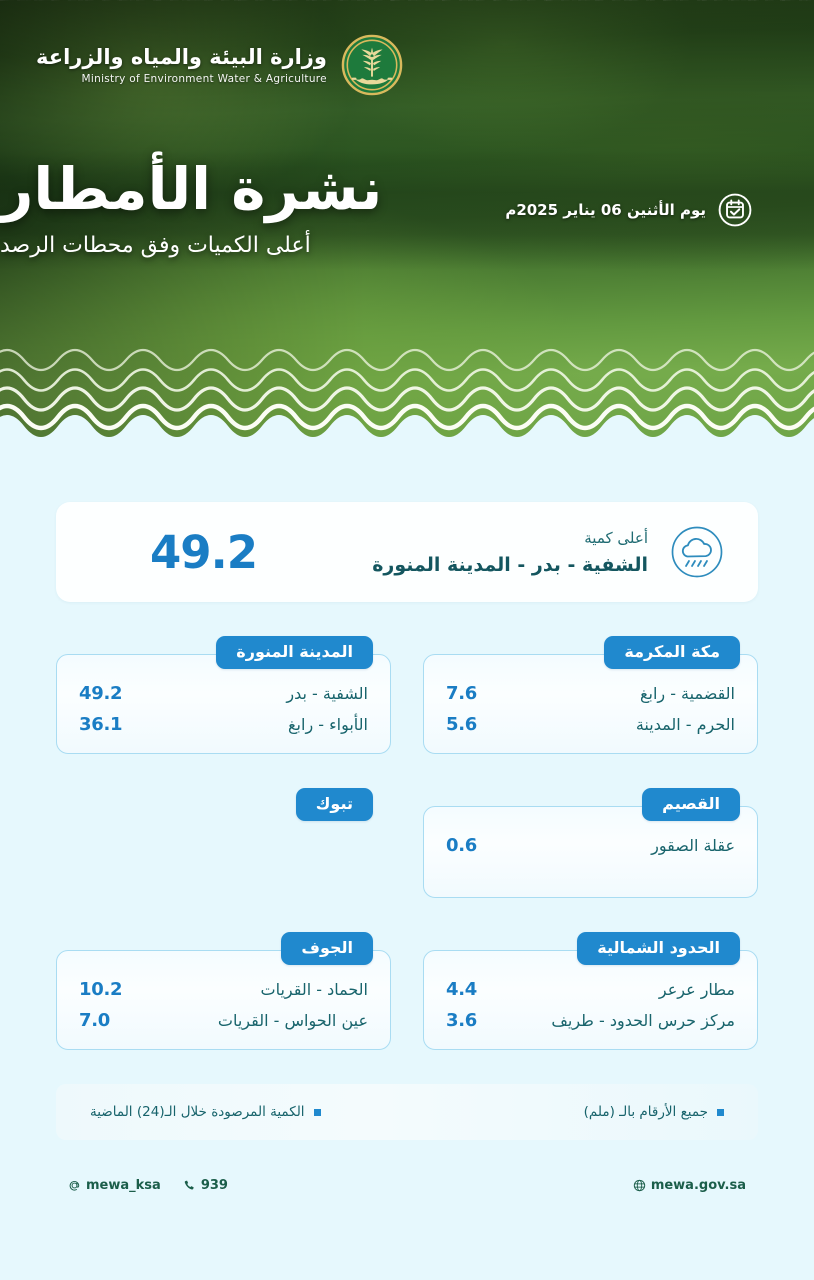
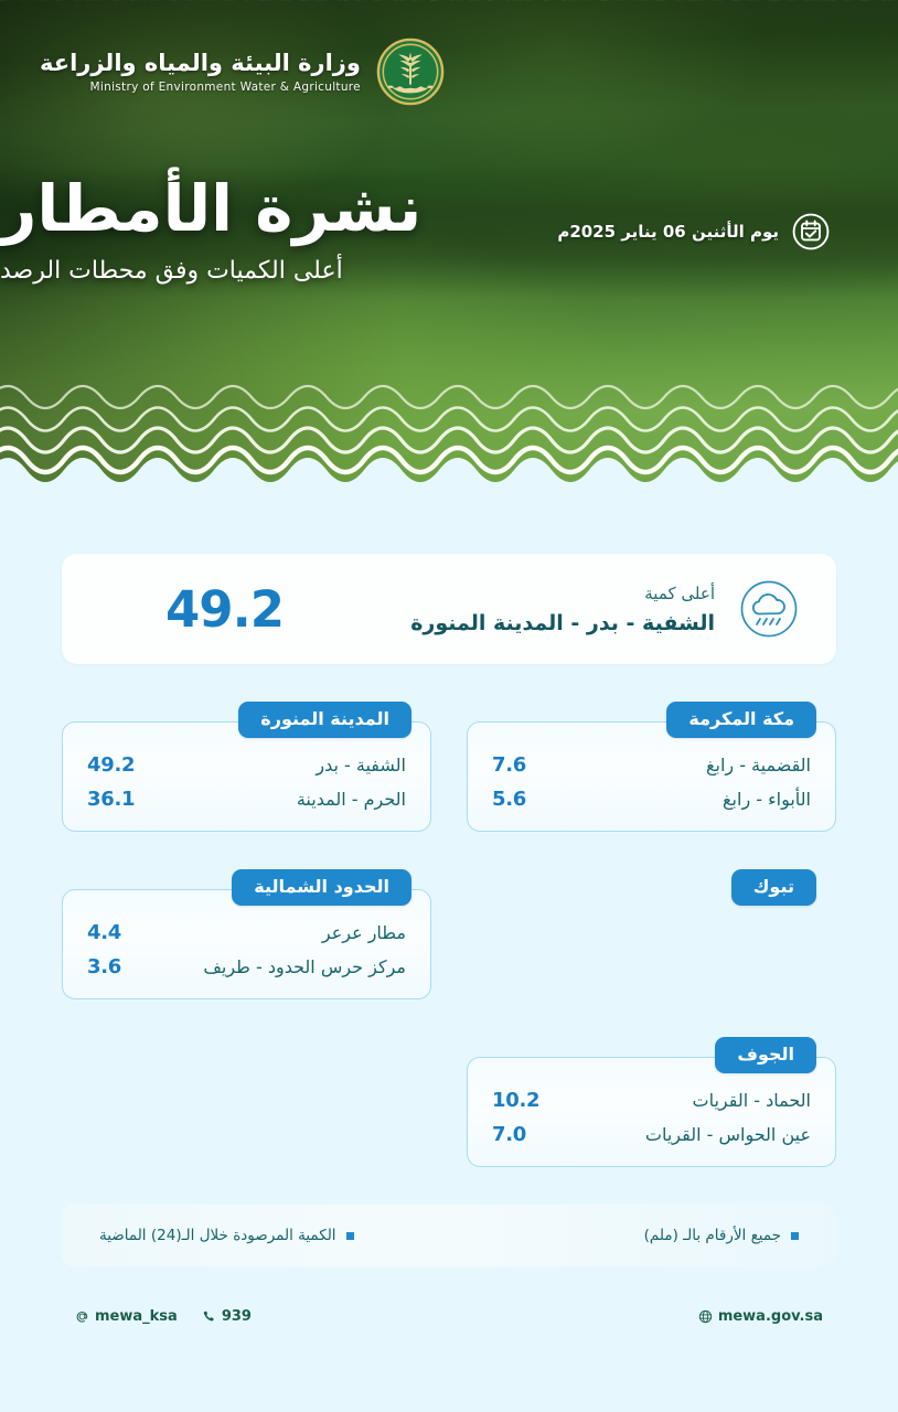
  وزارة البيئة والمياه والزراعة
  Ministry of Environment Water & Agriculture
  نشرة الأمطار
  أعلى الكميات وفق محطات الرصد
  يوم الأثنين 06 يناير 2025م
  أعلى كمية
  الشفية - بدر - المدينة المنورة
  49.2
  مكة المكرمة
  القضمية - رابغ
  7.6
- الحرم - المدينة
+ الأبواء - رابغ
  5.6
  المدينة المنورة
  الشفية - بدر
  49.2
- الأبواء - رابغ
+ الحرم - المدينة
  36.1
- القصيم
- عقلة الصقور
- 0.6
  تبوك
  الحدود الشمالية
  مطار عرعر
  4.4
  مركز حرس الحدود - طريف
  3.6
  الجوف
  الحماد - القريات
  10.2
  عين الحواس - القريات
  7.0
  جميع الأرقام بالـ (ملم)
  الكمية المرصودة خلال الـ(24) الماضية
  mewa_ksa
  939
  mewa.gov.sa
